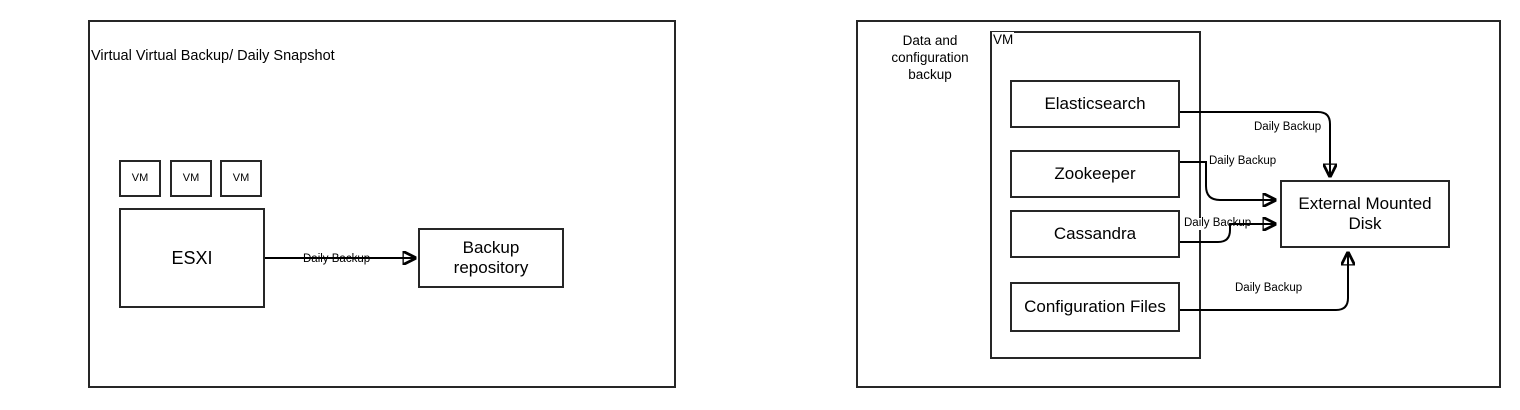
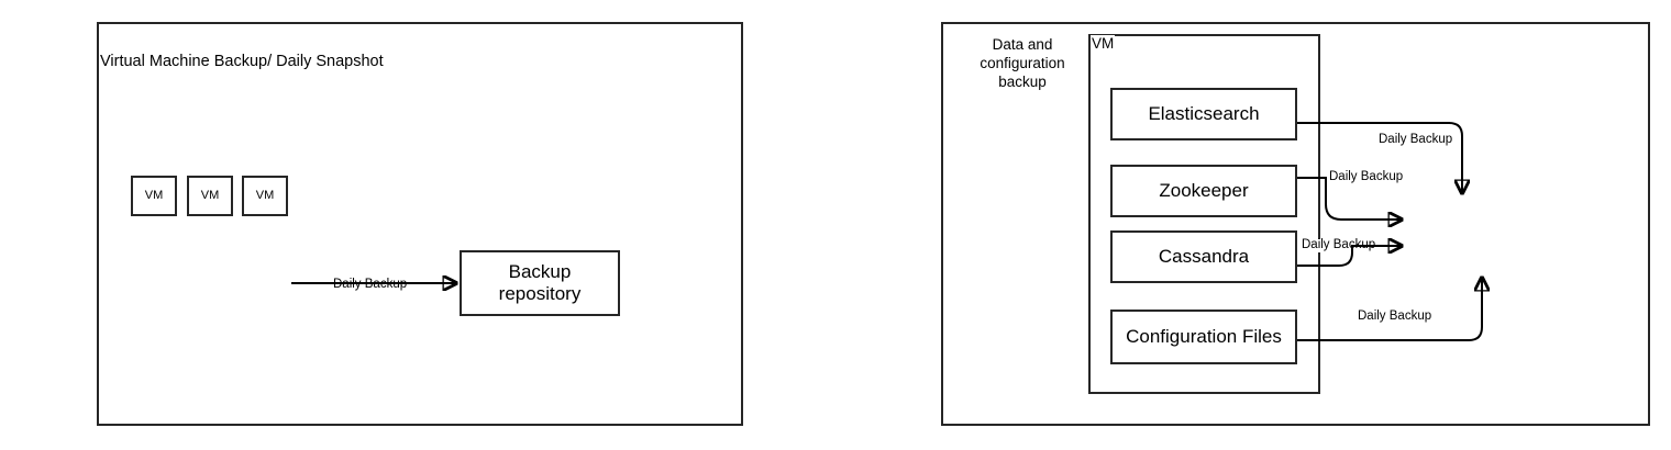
- Virtual Virtual Backup/ Daily Snapshot
+ Virtual Machine Backup/ Daily Snapshot
  VM
  VM
  VM
- ESXI
  Backup
  repository
  Data and
  configuration
  backup
  VM
  Elasticsearch
  Zookeeper
  Cassandra
  Configuration Files
- External Mounted
- Disk
  Daily Backup
  Daily Backup
  Daily Backup
